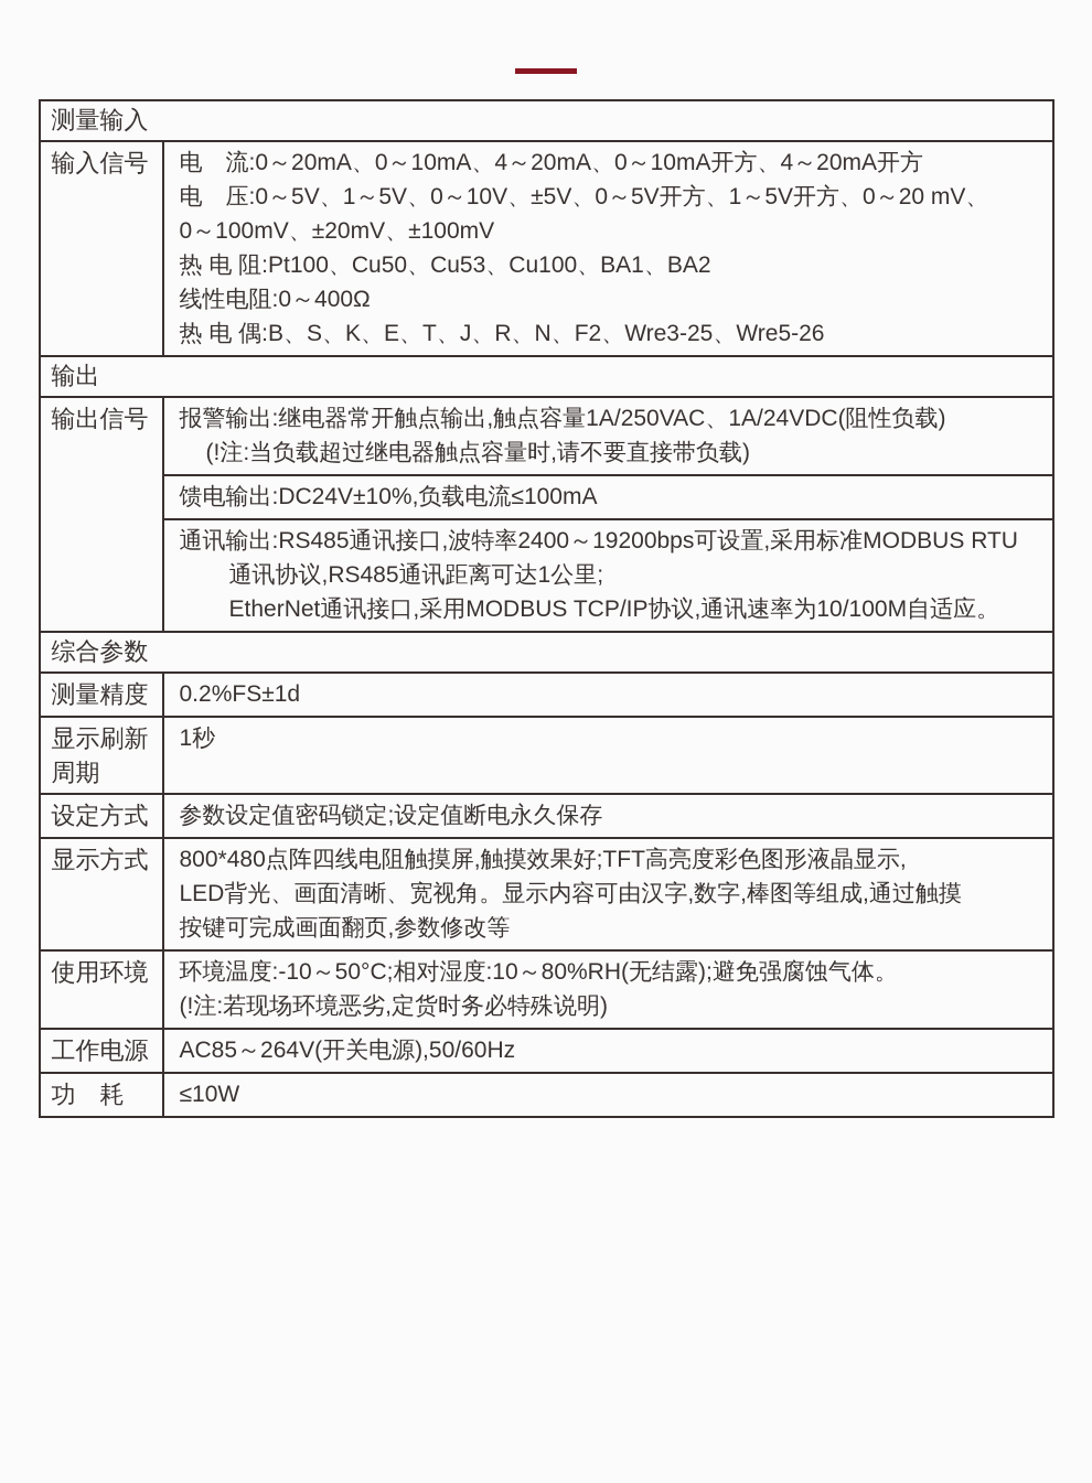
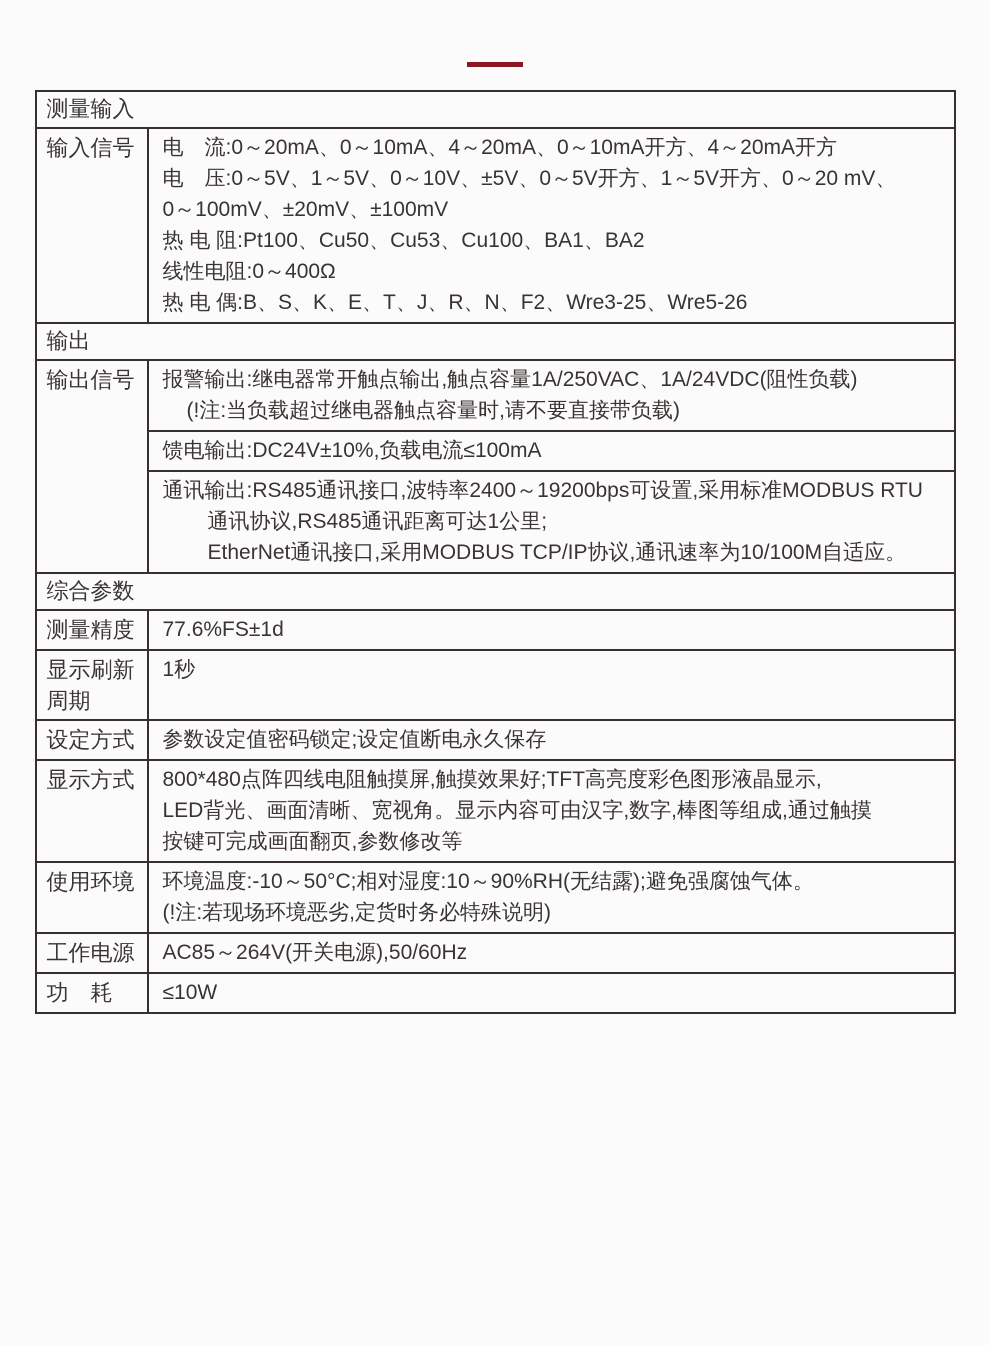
  测量输入
  输入信号	电 流:0～20mA、0～10mA、4～20mA、0～10mA开方、4～20mA开方 电 压:0～5V、1～5V、0～10V、±5V、0～5V开方、1～5V开方、0～20 mV、 0～100mV、±20mV、±100mV 热 电 阻:Pt100、Cu50、Cu53、Cu100、BA1、BA2 线性电阻:0～400Ω 热 电 偶:B、S、K、E、T、J、R、N、F2、Wre3-25、Wre5-26
  输出
  输出信号	报警输出:继电器常开触点输出,触点容量1A/250VAC、1A/24VDC(阻性负载) (!注:当负载超过继电器触点容量时,请不要直接带负载)
  馈电输出:DC24V±10%,负载电流≤100mA
  通讯输出:RS485通讯接口,波特率2400～19200bps可设置,采用标准MODBUS RTU 通讯协议,RS485通讯距离可达1公里; EtherNet通讯接口,采用MODBUS TCP/IP协议,通讯速率为10/100M自适应。
  综合参数
- 测量精度	0.2%FS±1d
+ 测量精度	77.6%FS±1d
  显示刷新周期	1秒
  设定方式	参数设定值密码锁定;设定值断电永久保存
  显示方式	800*480点阵四线电阻触摸屏,触摸效果好;TFT高亮度彩色图形液晶显示, LED背光、画面清晰、宽视角。显示内容可由汉字,数字,棒图等组成,通过触摸 按键可完成画面翻页,参数修改等
- 使用环境	环境温度:-10～50°C;相对湿度:10～80%RH(无结露);避免强腐蚀气体。 (!注:若现场环境恶劣,定货时务必特殊说明)
+ 使用环境	环境温度:-10～50°C;相对湿度:10～90%RH(无结露);避免强腐蚀气体。 (!注:若现场环境恶劣,定货时务必特殊说明)
  工作电源	AC85～264V(开关电源),50/60Hz
  功 耗	≤10W
